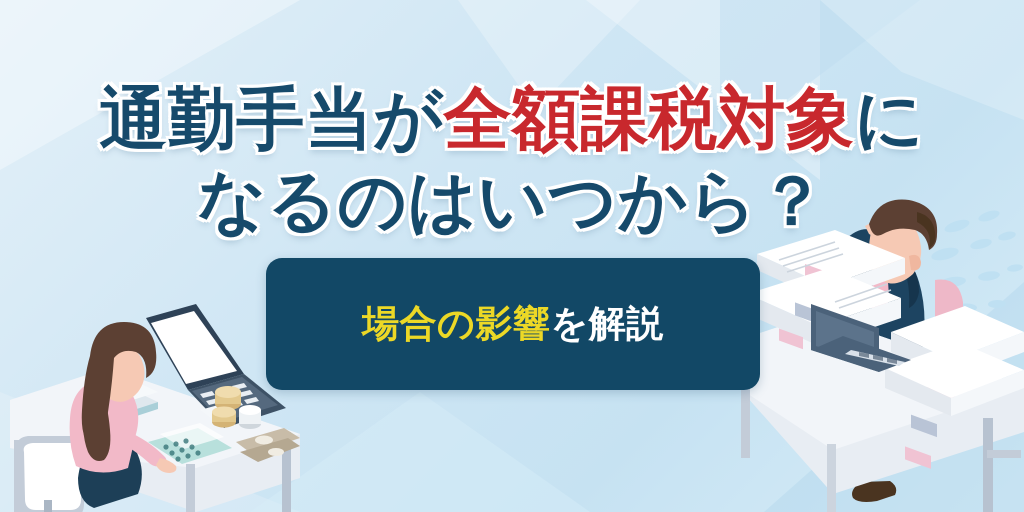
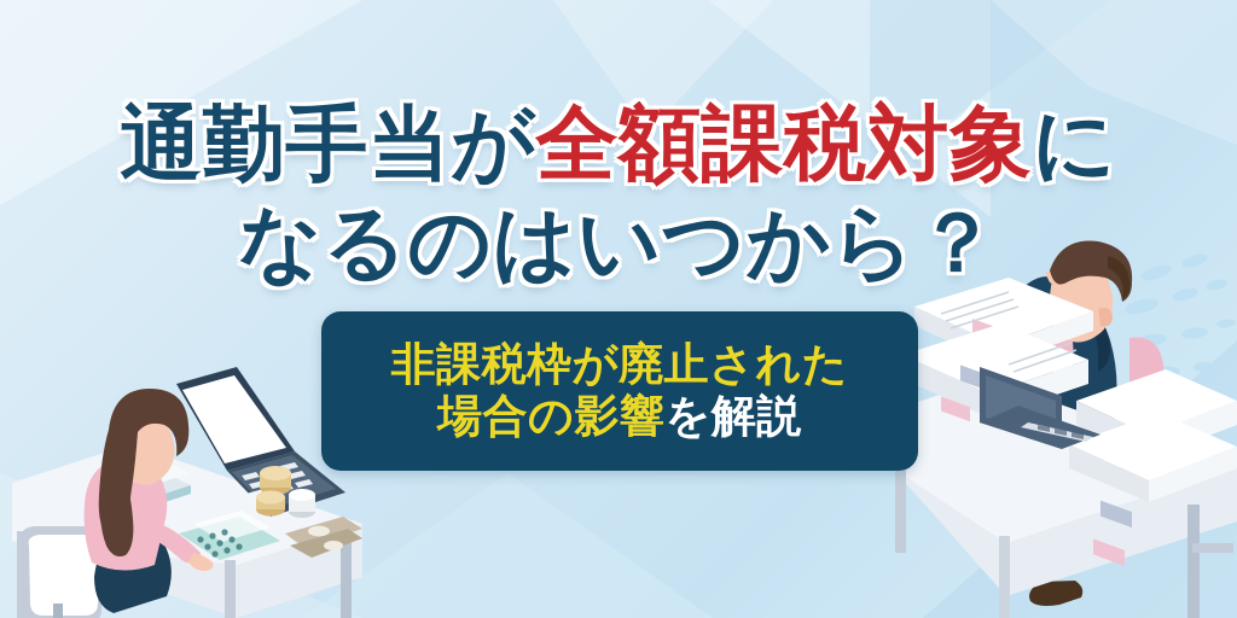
  通勤手当が全額課税対象に
  なるのはいつから？
+ 非課税枠が廃止された
  場合の影響を解説
